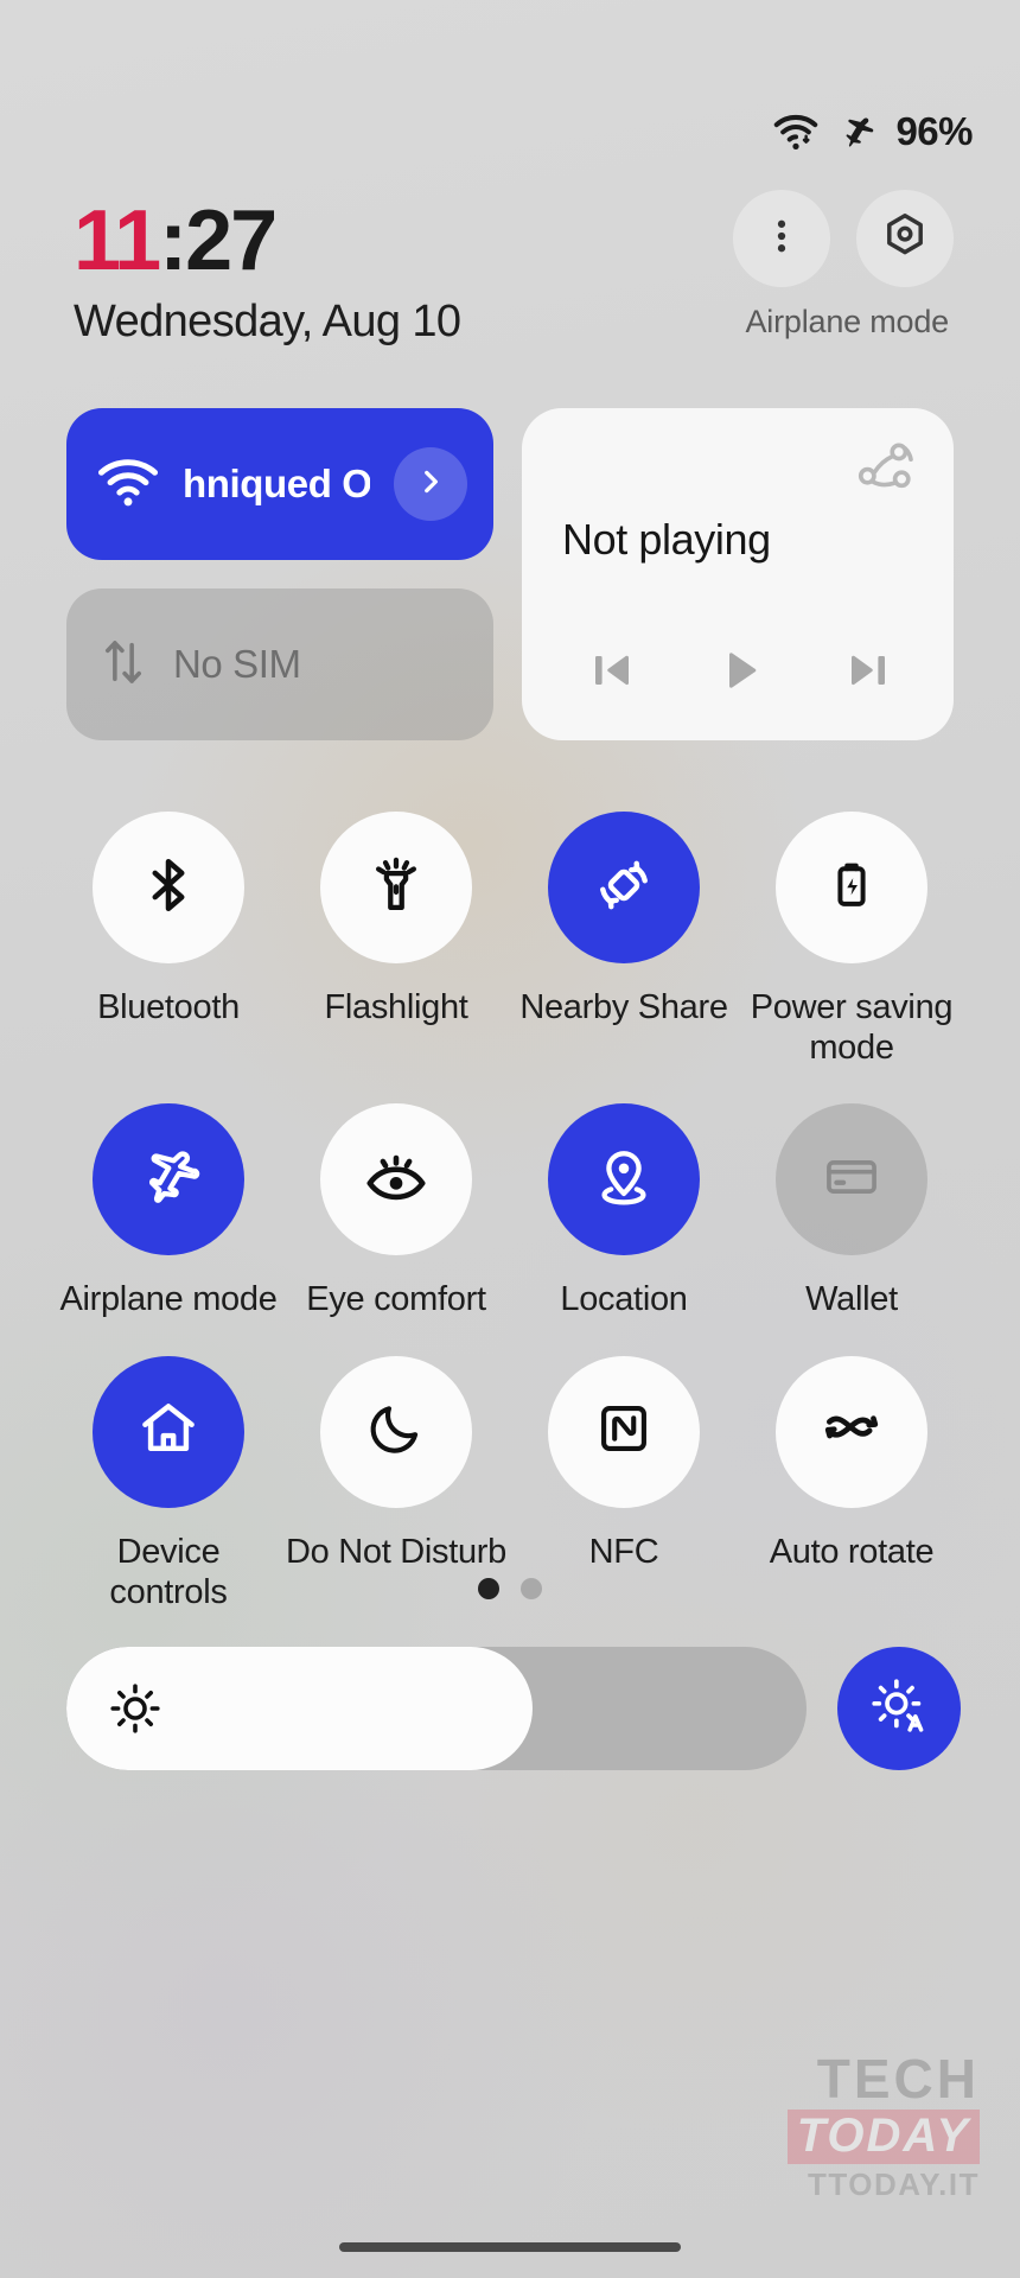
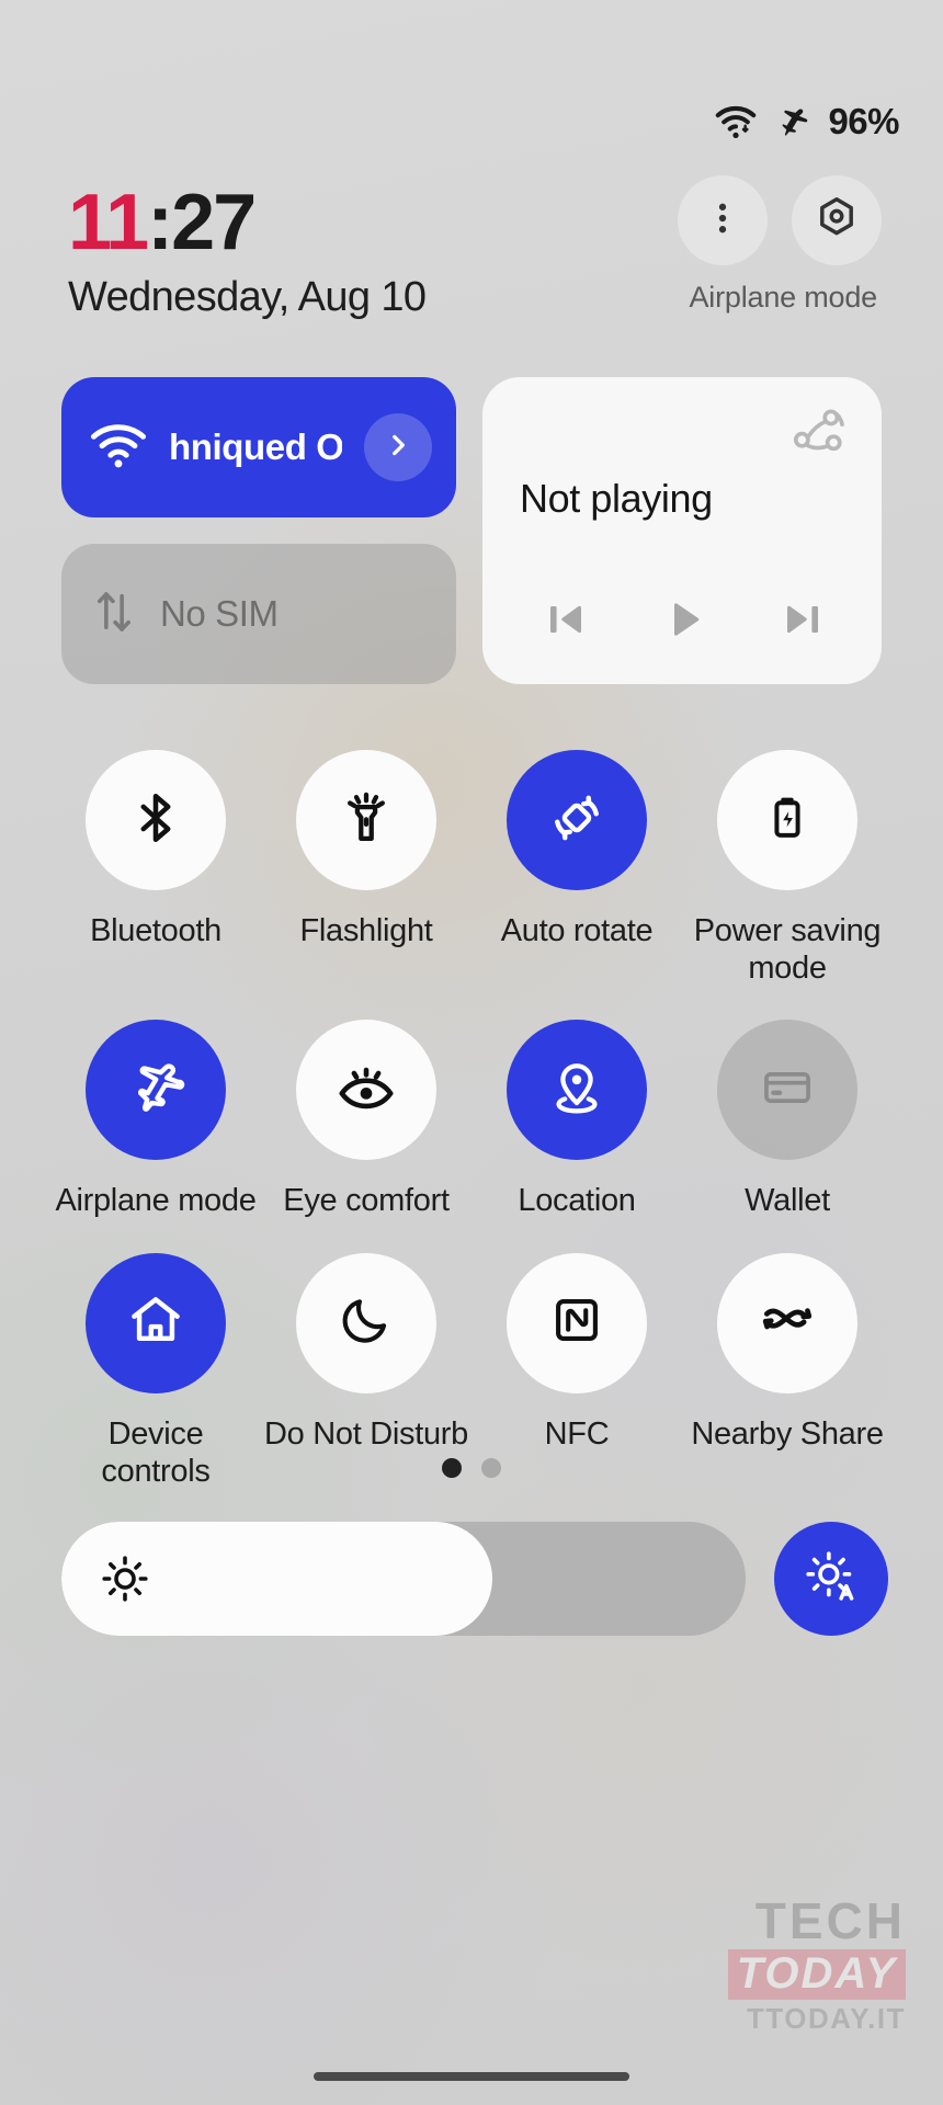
  96%
  11:27
  Wednesday, Aug 10
  Airplane mode
  hniqued O
  No SIM
  Not playing
  Bluetooth
  Flashlight
- Nearby Share
+ Auto rotate
  Power saving mode
  Airplane mode
  Eye comfort
  Location
  Wallet
  Device controls
  Do Not Disturb
  NFC
- Auto rotate
+ Nearby Share
  TECH
  TODAY
  TTODAY.IT
